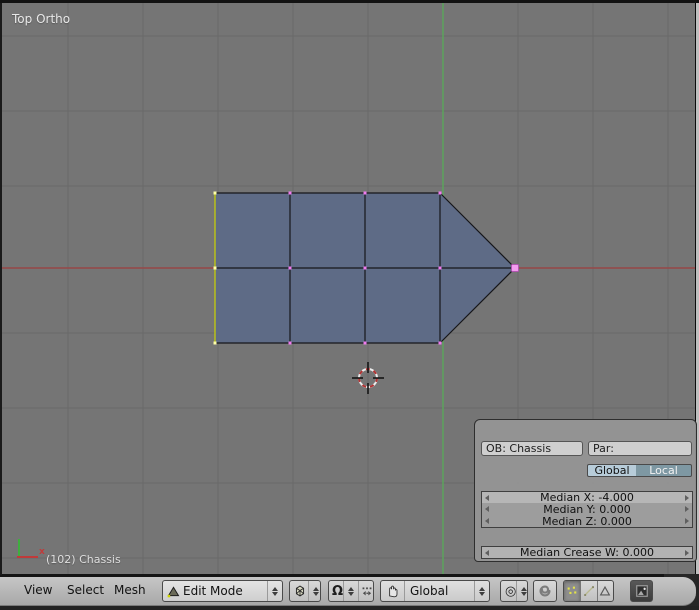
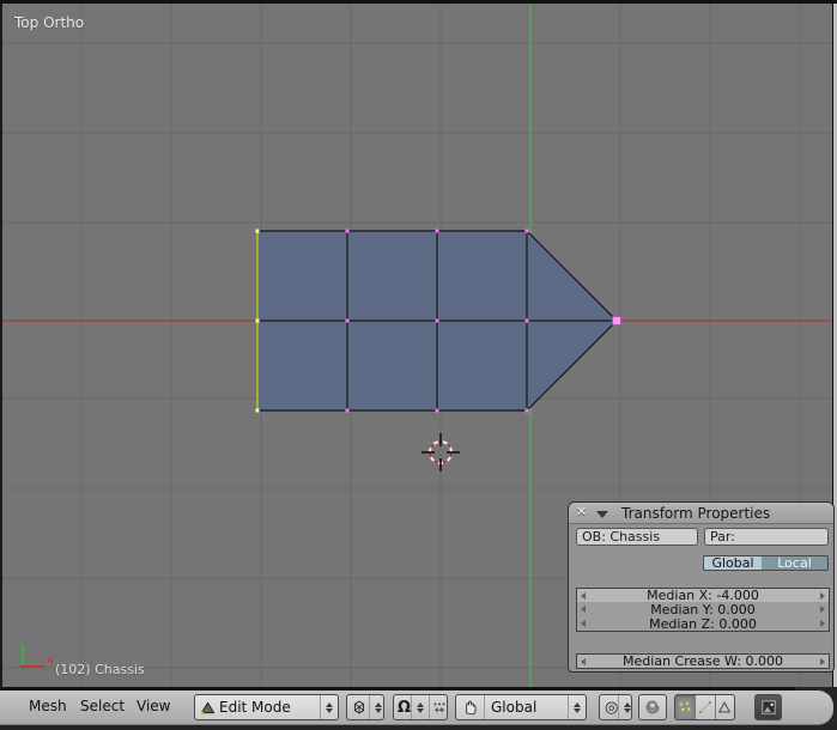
  Top Ortho
  (102) Chassis
  x
+ ✕
+ Transform Properties
  OB: Chassis
  Par:
  Global
  Local
  Median X: -4.000
  Median Y: 0.000
  Median Z: 0.000
  Median Crease W: 0.000
- View
+ Mesh
  Select
- Mesh
+ View
  Edit Mode
  Ω
  Global
  ◎
